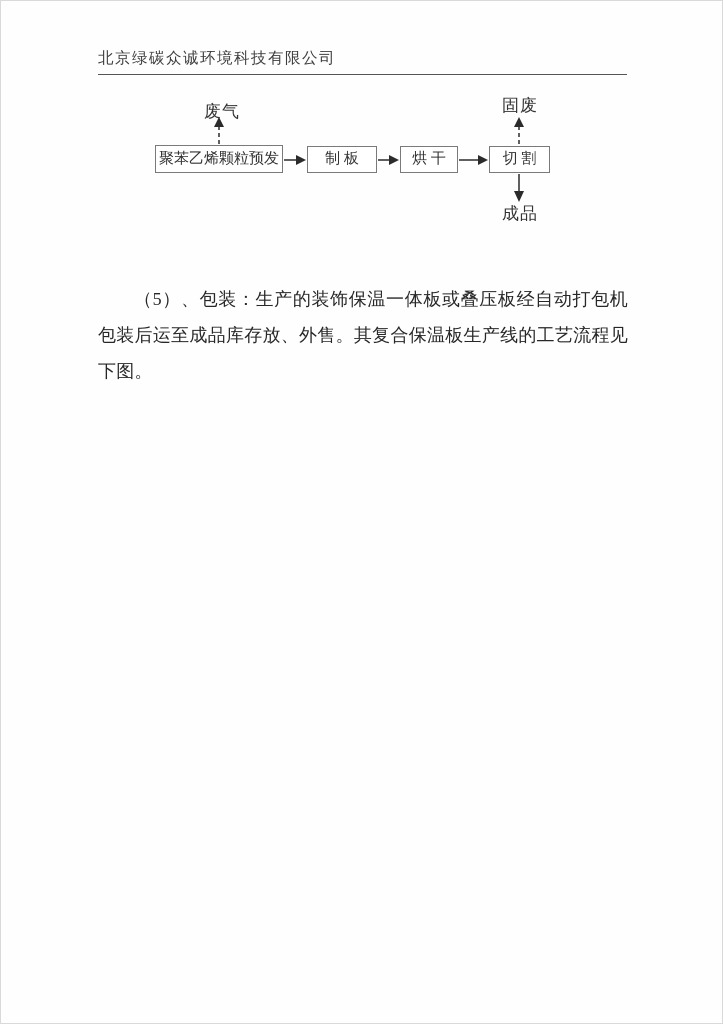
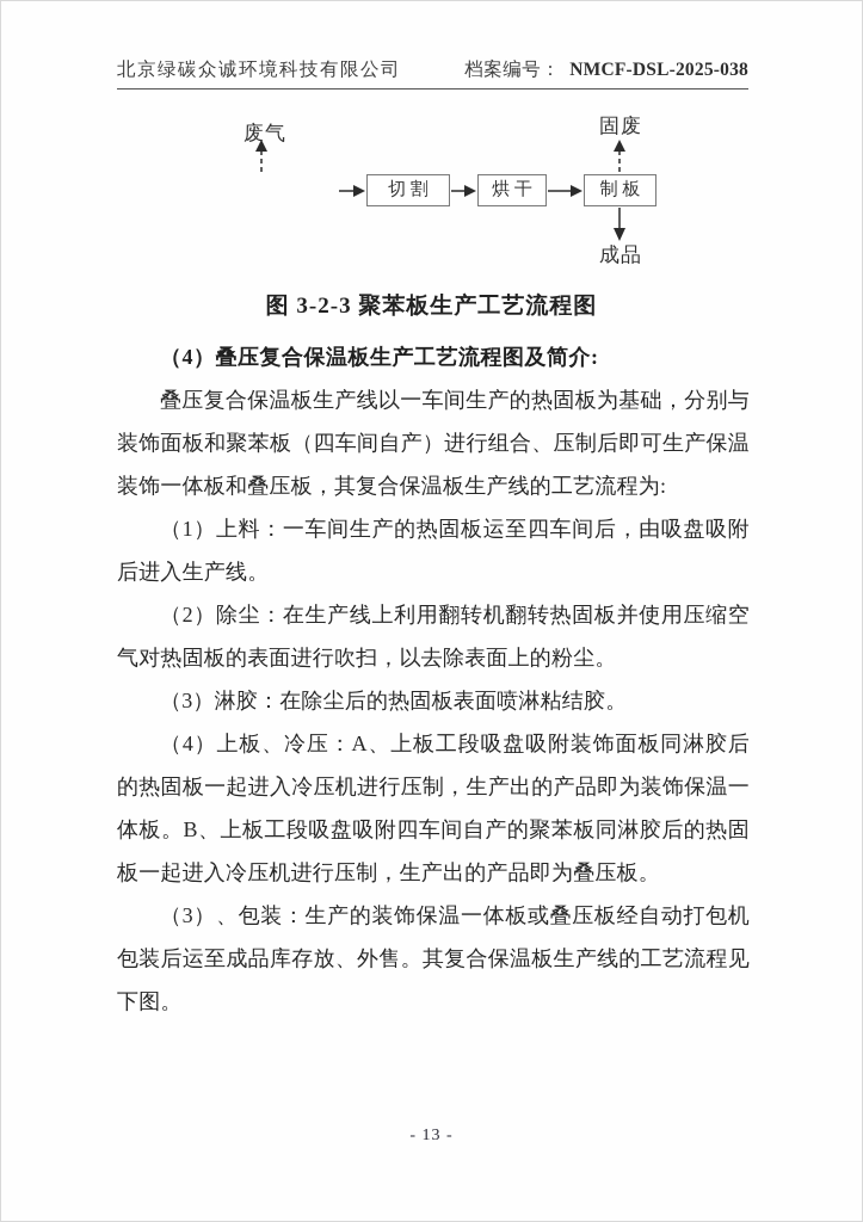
  北京绿碳众诚环境科技有限公司
+ 档案编号：
+ NMCF-DSL-2025-038
  废气
  固废
  成品
- 聚苯乙烯颗粒预发
- 制 板
+ 切 割
  烘 干
- 切 割
+ 制 板
+ 图 3-2-3 聚苯板生产工艺流程图
+ （4）叠压复合保温板生产工艺流程图及简介:
+ 叠压复合保温板生产线以一车间生产的热固板为基础，分别与装饰面板和聚苯板（四车间自产）进行组合、压制后即可生产保温装饰一体板和叠压板，其复合保温板生产线的工艺流程为:
+ （1）上料：一车间生产的热固板运至四车间后，由吸盘吸附后进入生产线。
+ （2）除尘：在生产线上利用翻转机翻转热固板并使用压缩空气对热固板的表面进行吹扫，以去除表面上的粉尘。
+ （3）淋胶：在除尘后的热固板表面喷淋粘结胶。
+ （4）上板、冷压：A、上板工段吸盘吸附装饰面板同淋胶后的热固板一起进入冷压机进行压制，生产出的产品即为装饰保温一体板。B、上板工段吸盘吸附四车间自产的聚苯板同淋胶后的热固板一起进入冷压机进行压制，生产出的产品即为叠压板。
- （5）、包装：生产的装饰保温一体板或叠压板经自动打包机包装后运至成品库存放、外售。其复合保温板生产线的工艺流程见下图。
+ （3）、包装：生产的装饰保温一体板或叠压板经自动打包机包装后运至成品库存放、外售。其复合保温板生产线的工艺流程见下图。
+ - 13 -
